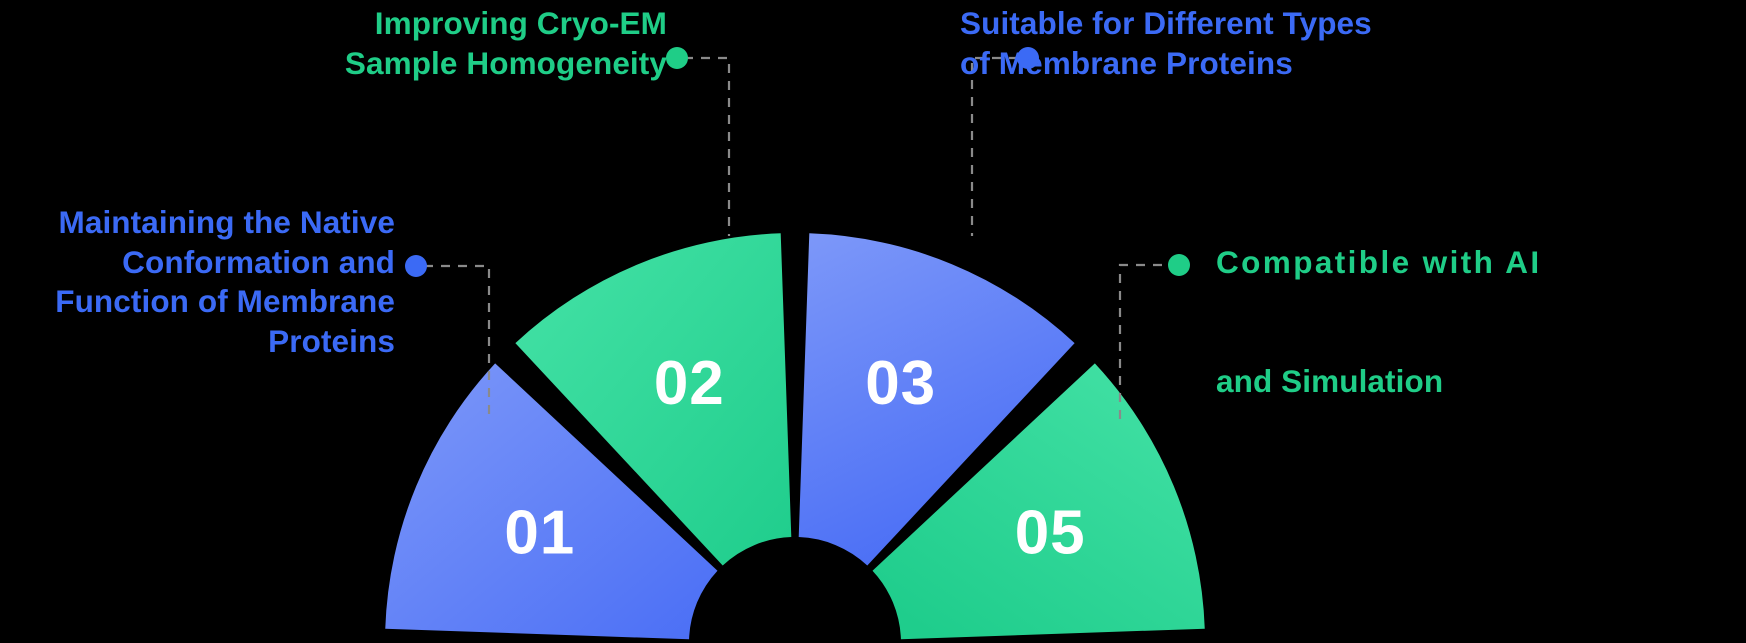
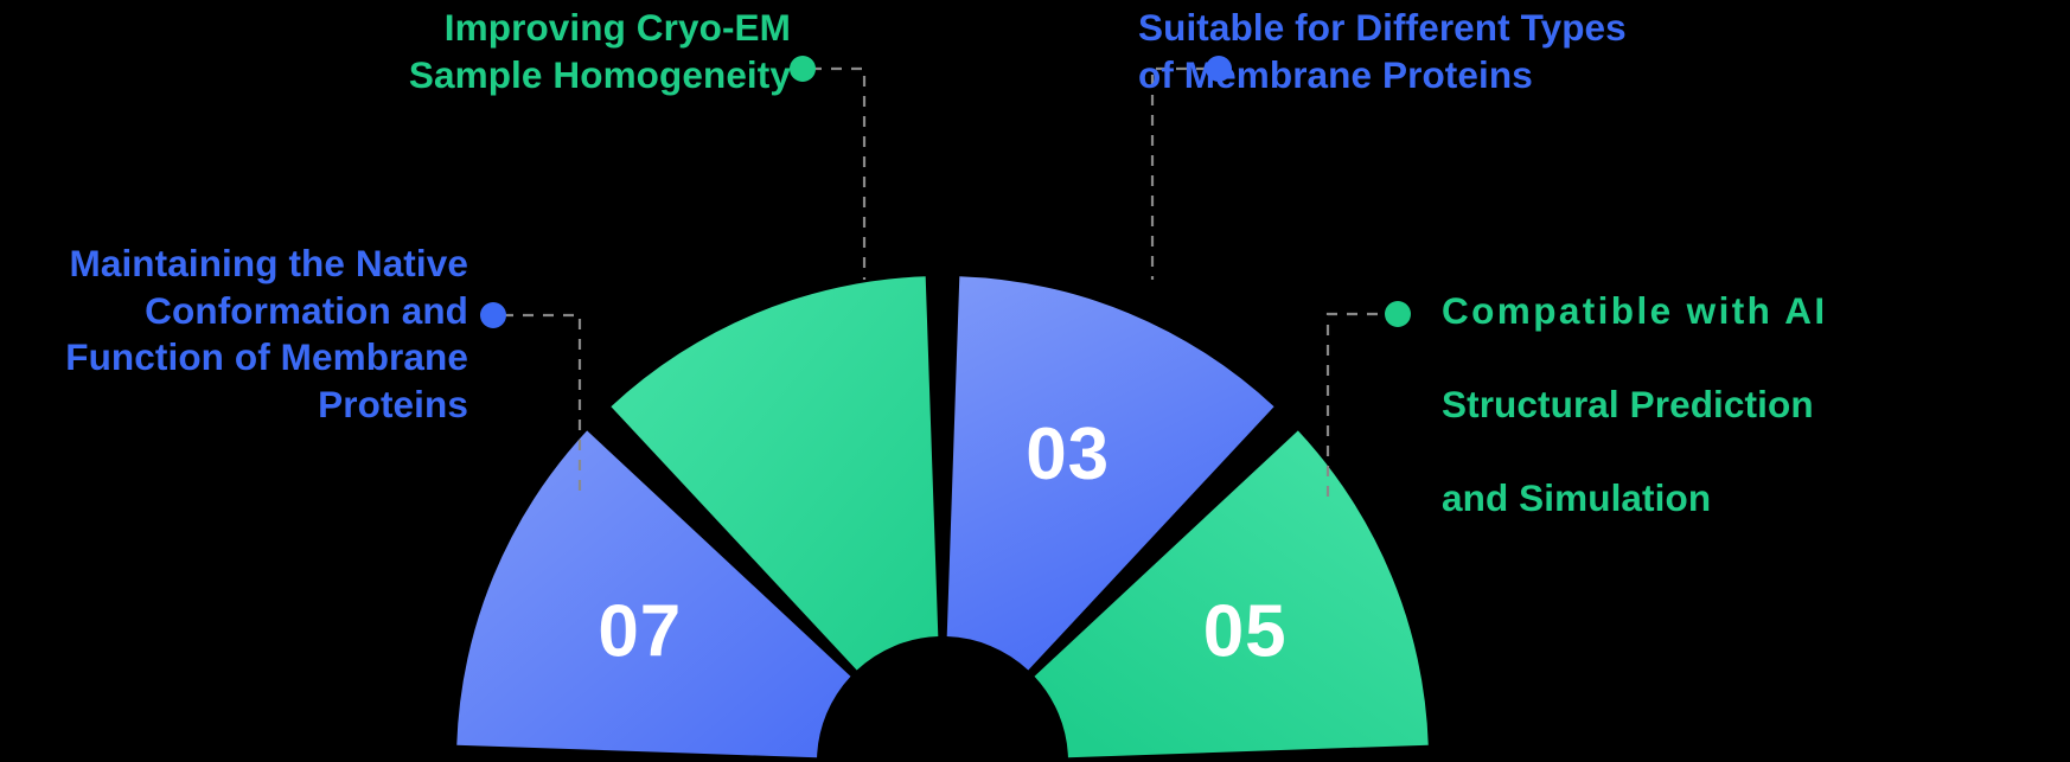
- 01
+ 07
- 02
  03
  05
  Maintaining the Native
  Conformation and
  Function of Membrane
  Proteins
  Improving Cryo-EM
  Sample Homogeneity
  Suitable for Different Types
  of Membrane Proteins
  Compatible with AI
+ Structural Prediction
  and Simulation
